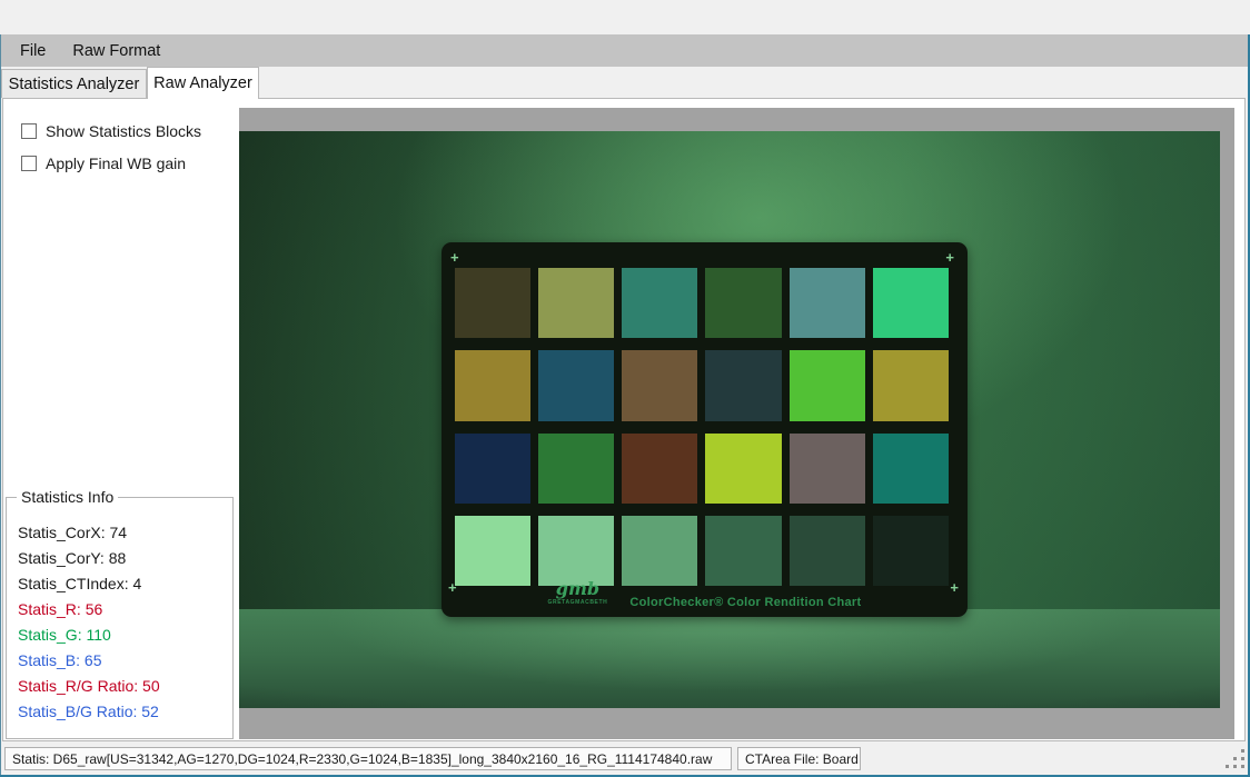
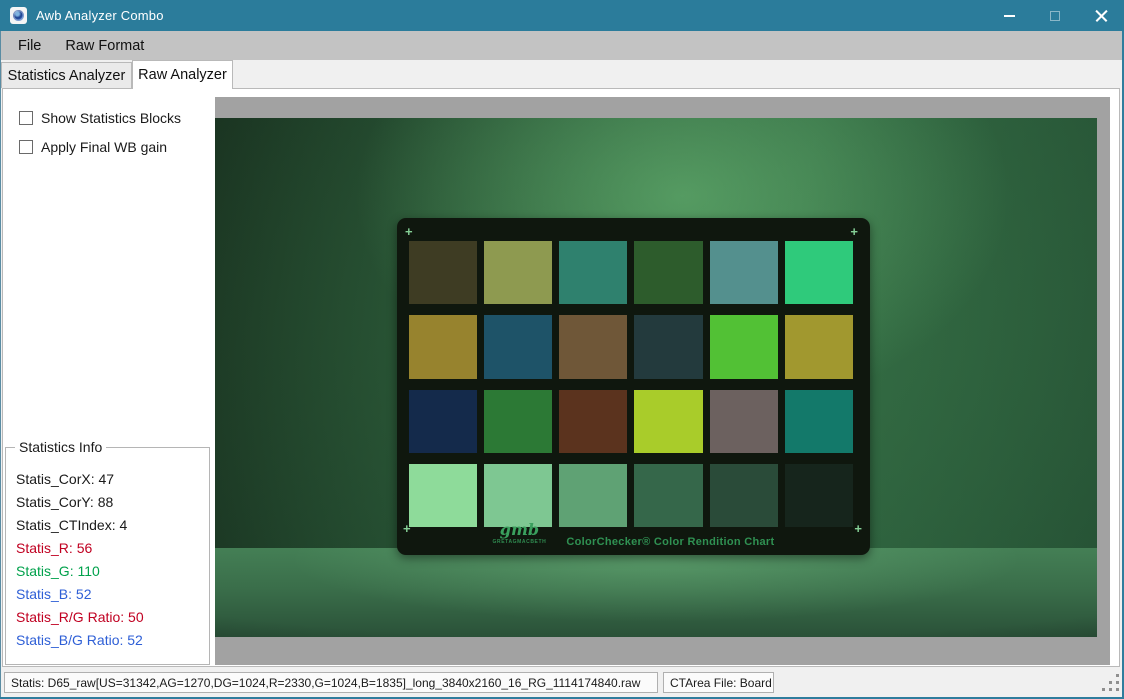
+ Awb Analyzer Combo
  File
  Raw Format
  Statistics Analyzer
  Raw Analyzer
  Show Statistics Blocks
  Apply Final WB gain
  Statistics Info
- Statis_CorX: 74
+ Statis_CorX: 47
  Statis_CorY: 88
  Statis_CTIndex: 4
  Statis_R: 56
  Statis_G: 110
- Statis_B: 65
+ Statis_B: 52
  Statis_R/G Ratio: 50
  Statis_B/G Ratio: 52
  +
  +
  +
  +
  gmb
  ColorChecker® Color Rendition Chart
  Statis: D65_raw[US=31342,AG=1270,DG=1024,R=2330,G=1024,B=1835]_long_3840x2160_16_RG_1114174840.raw
  CTArea File: Board
